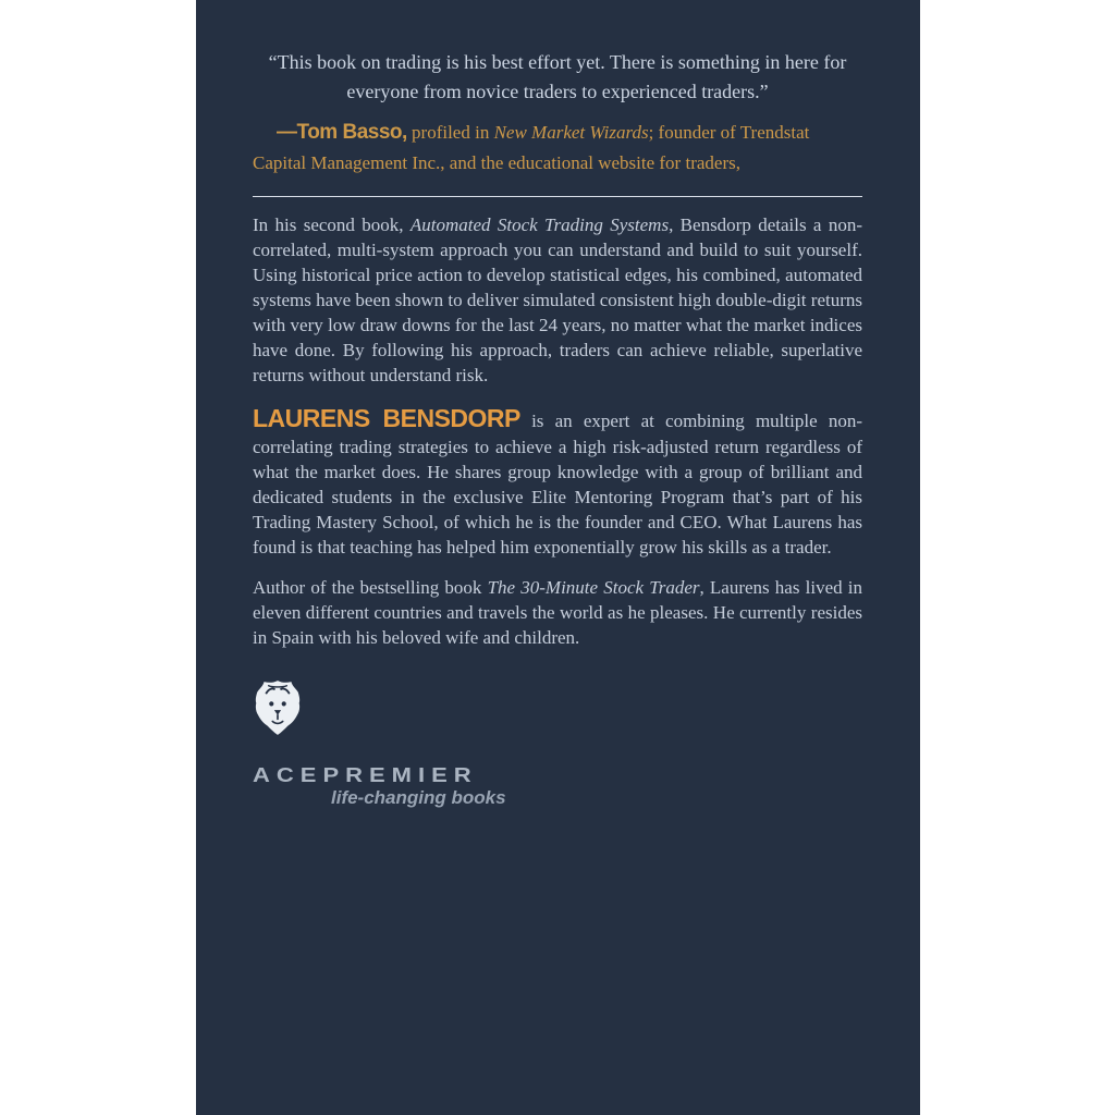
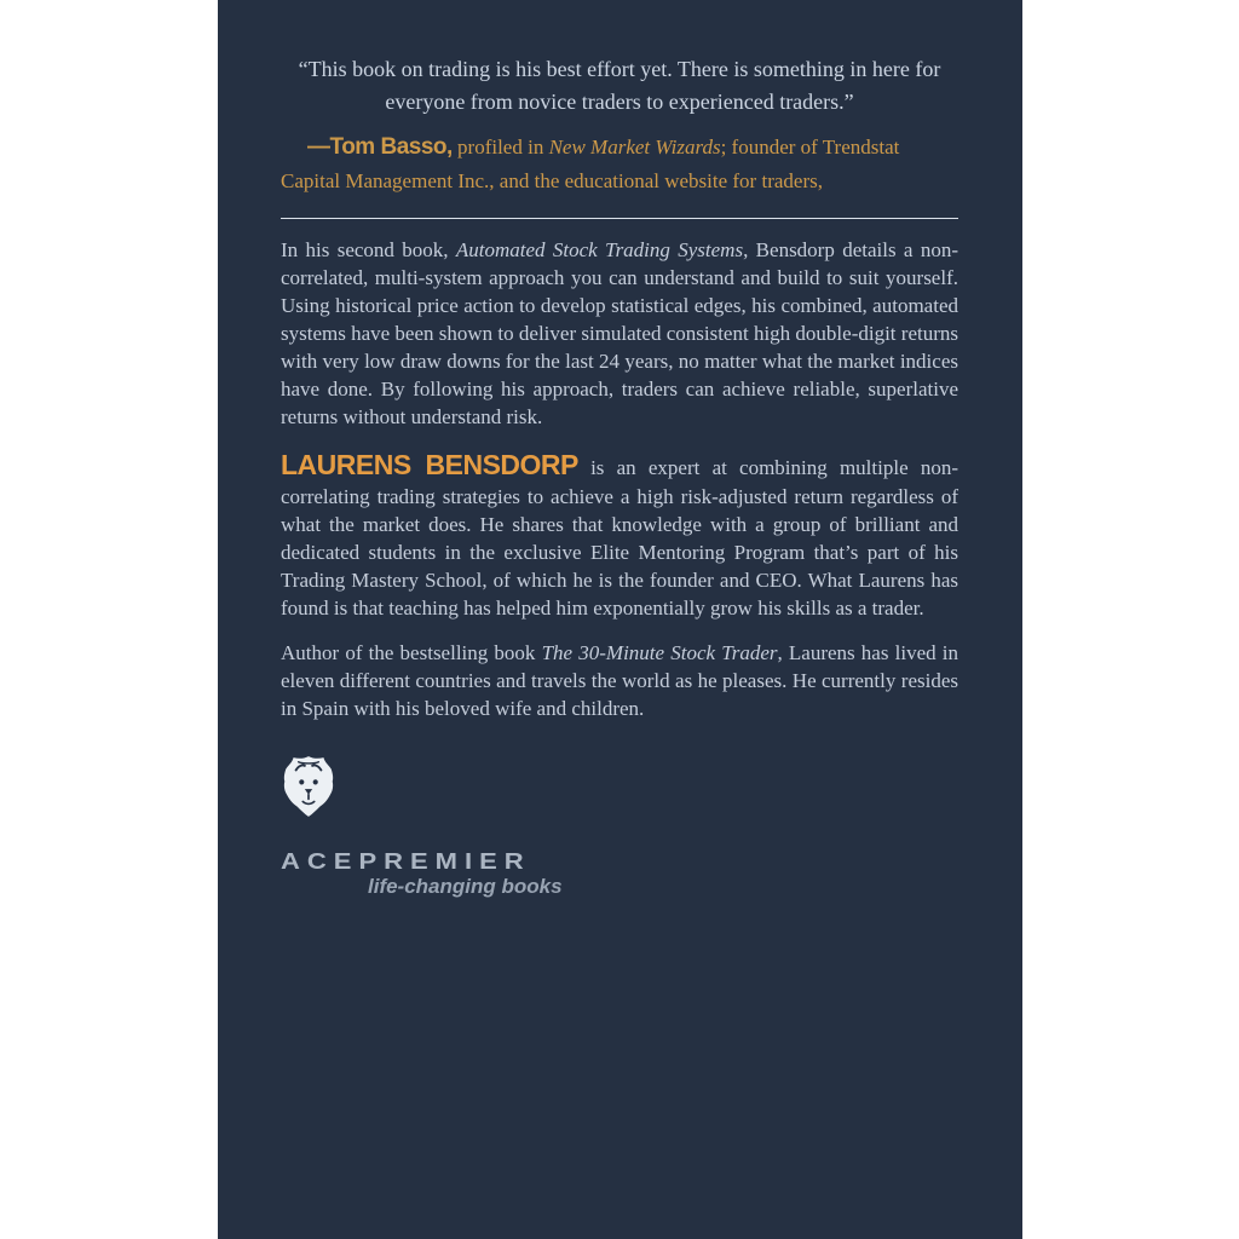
  “This book on trading is his best effort yet. There is something in here for everyone from novice traders to experienced traders.”
  —Tom Basso, profiled in New Market Wizards; founder of Trendstat Capital Management Inc., and the educational website for traders,
  In his second book, Automated Stock Trading Systems, Bensdorp details a non-correlated, multi-system approach you can understand and build to suit yourself. Using historical price action to develop statistical edges, his combined, automated systems have been shown to deliver simulated consistent high double-digit returns with very low draw downs for the last 24 years, no matter what the market indices have done. By following his approach, traders can achieve reliable, superlative returns without understand risk.
- LAURENS BENSDORP is an expert at combining multiple non-correlating trading strategies to achieve a high risk-adjusted return regardless of what the market does. He shares group knowledge with a group of brilliant and dedicated students in the exclusive Elite Mentoring Program that’s part of his Trading Mastery School, of which he is the founder and CEO. What Laurens has found is that teaching has helped him exponentially grow his skills as a trader.
+ LAURENS BENSDORP is an expert at combining multiple non-correlating trading strategies to achieve a high risk-adjusted return regardless of what the market does. He shares that knowledge with a group of brilliant and dedicated students in the exclusive Elite Mentoring Program that’s part of his Trading Mastery School, of which he is the founder and CEO. What Laurens has found is that teaching has helped him exponentially grow his skills as a trader.
  Author of the bestselling book The 30-Minute Stock Trader, Laurens has lived in eleven different countries and travels the world as he pleases. He currently resides in Spain with his beloved wife and children.
  ACEPREMIER
  life-changing books
